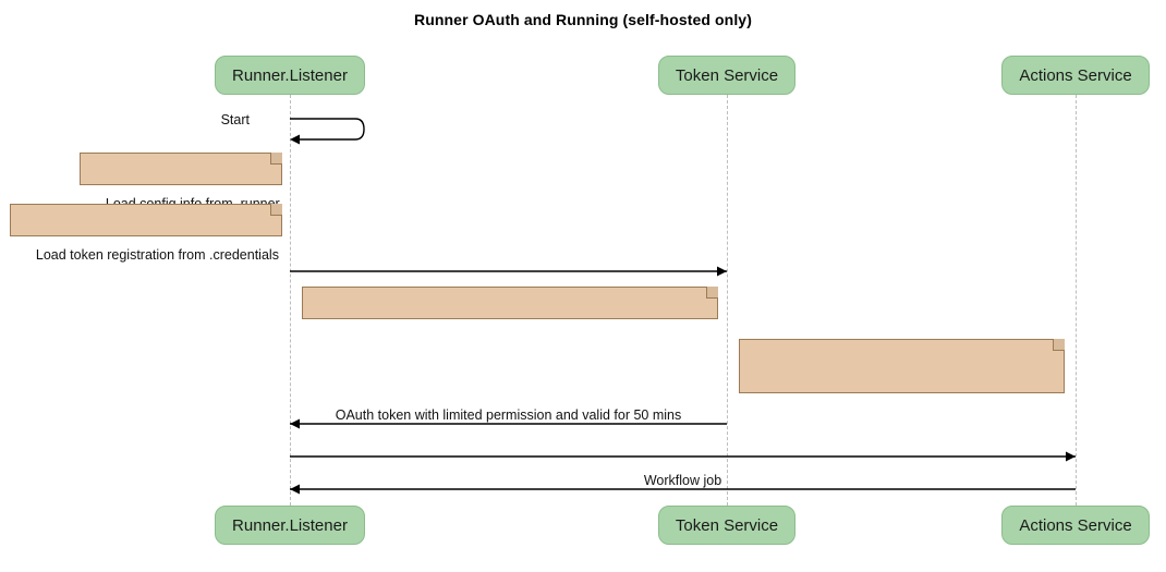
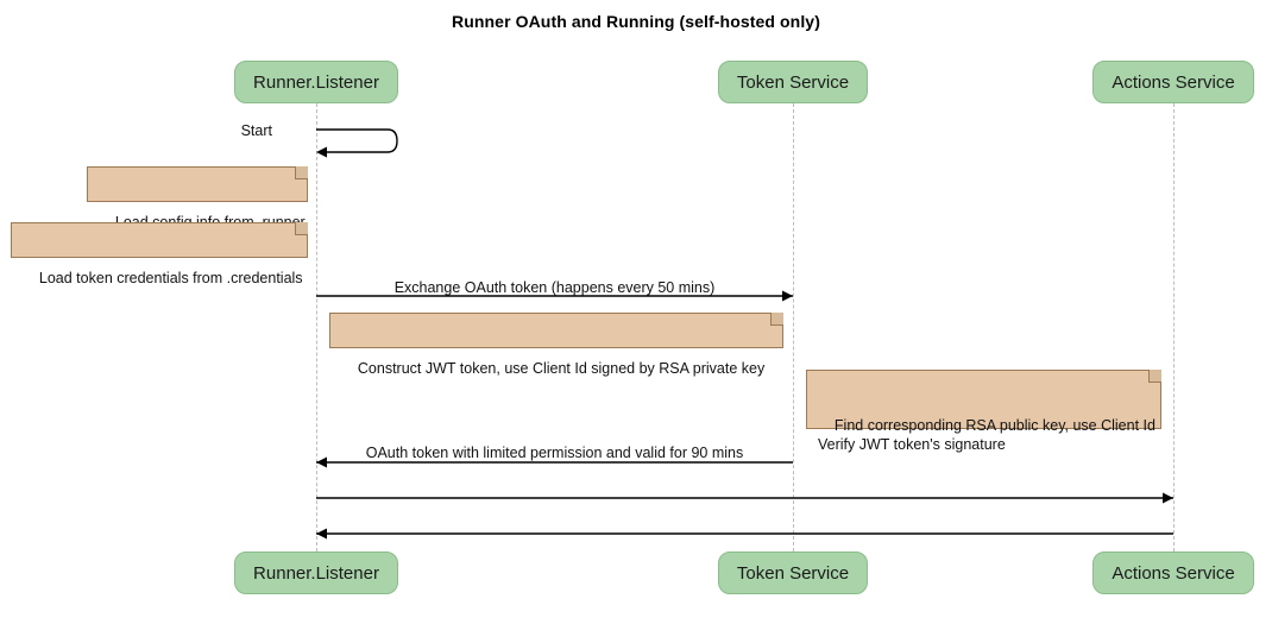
  Runner OAuth and Running (self-hosted only)
  Runner.Listener
  Token Service
  Actions Service
  Runner.Listener
  Token Service
  Actions Service
- Load token registration from .credentials
+ Load token credentials from .credentials
+ Construct JWT token, use Client Id signed by RSA private key
+ Find corresponding RSA public key, use Client Id
+ Verify JWT token's signature
  Start
+ Exchange OAuth token (happens every 50 mins)
- OAuth token with limited permission and valid for 50 mins
+ OAuth token with limited permission and valid for 90 mins
- Workflow job
